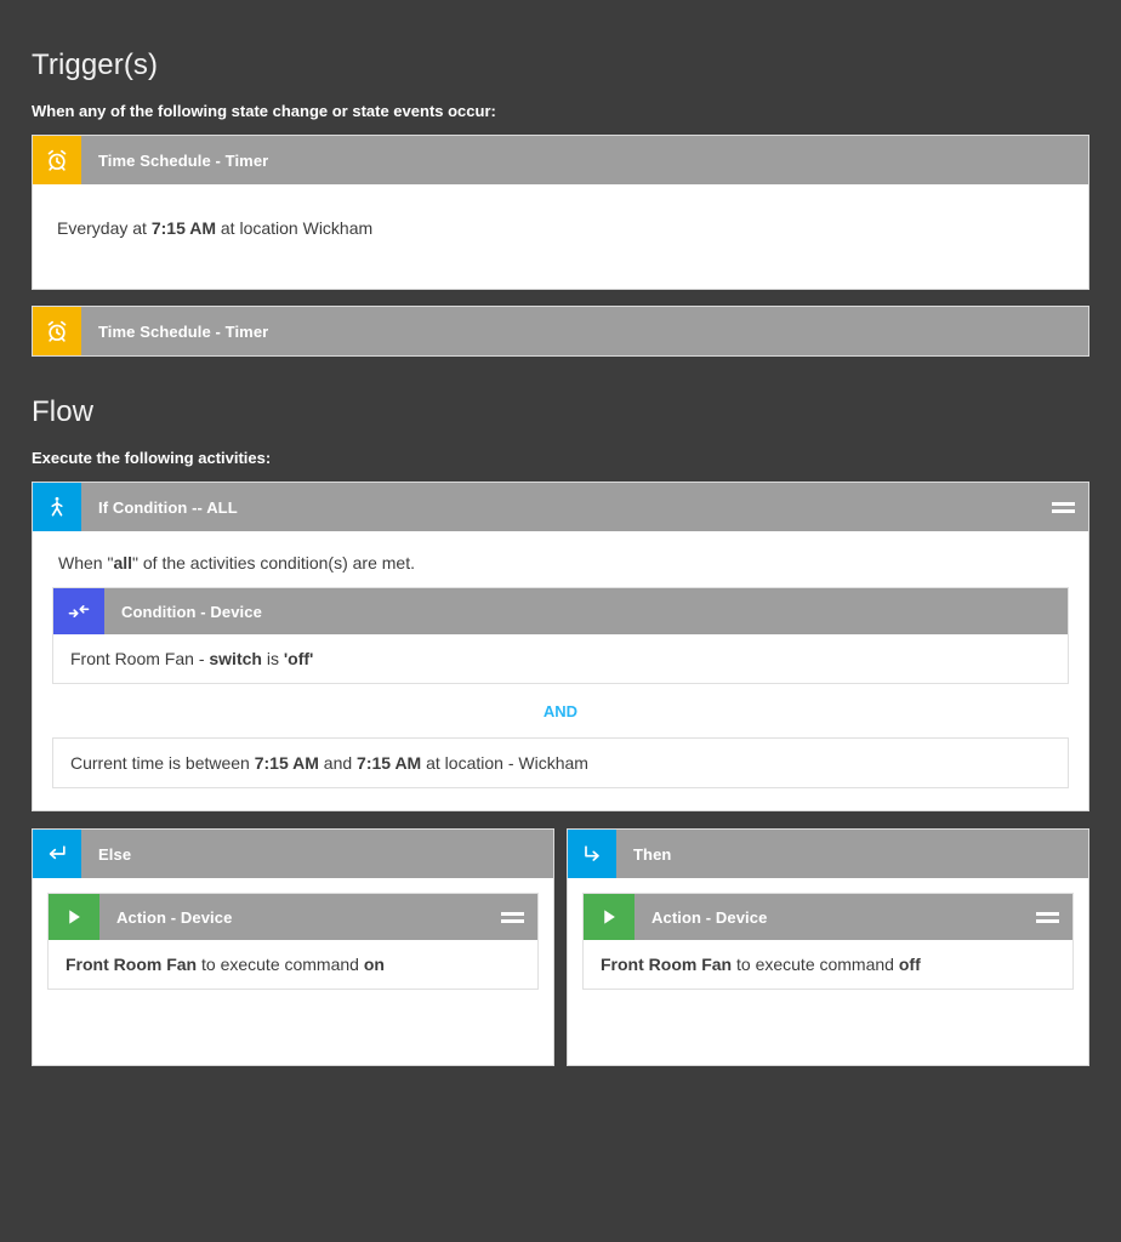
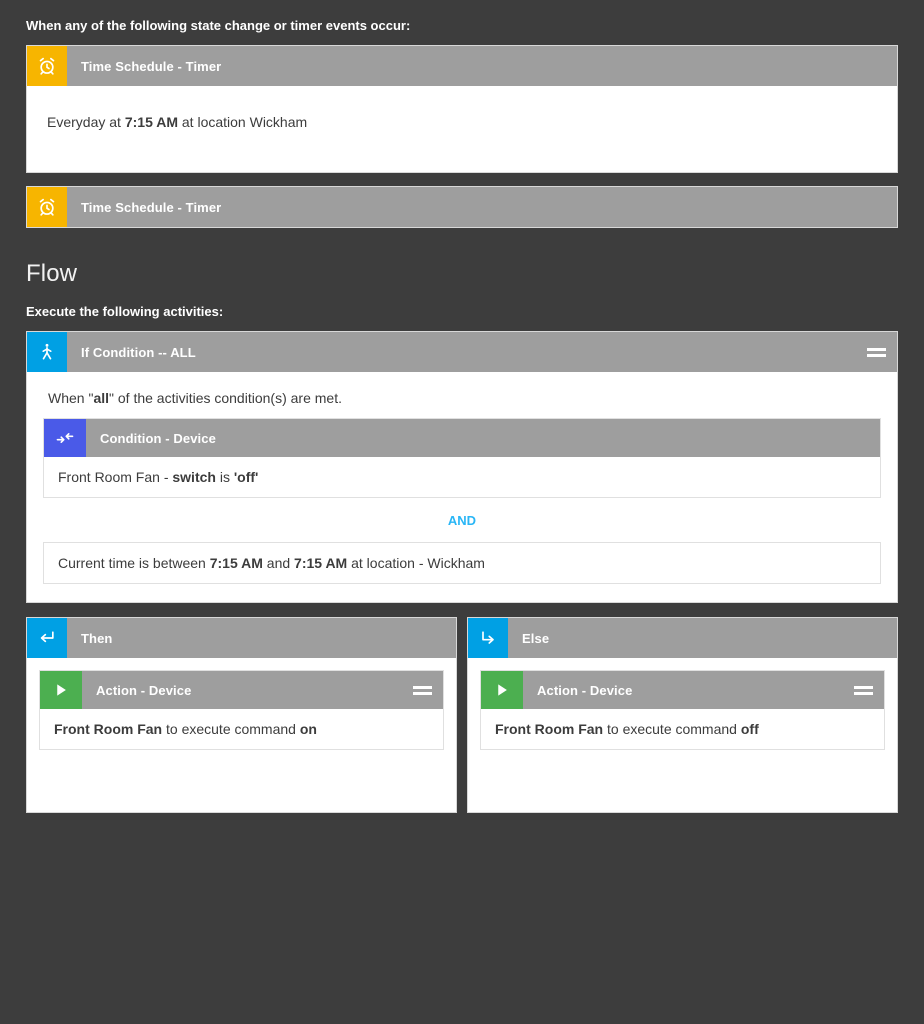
- Trigger(s)
- When any of the following state change or state events occur:
+ When any of the following state change or timer events occur:
  Time Schedule - Timer
  Everyday at 7:15 AM at location Wickham
  Time Schedule - Timer
  Flow
  Execute the following activities:
  If Condition -- ALL
  When "all" of the activities condition(s) are met.
  Condition - Device
  Front Room Fan - switch is 'off'
  AND
  Current time is between 7:15 AM and 7:15 AM at location - Wickham
- Else
+ Then
  Action - Device
  Front Room Fan to execute command on
- Then
+ Else
  Action - Device
  Front Room Fan to execute command off
